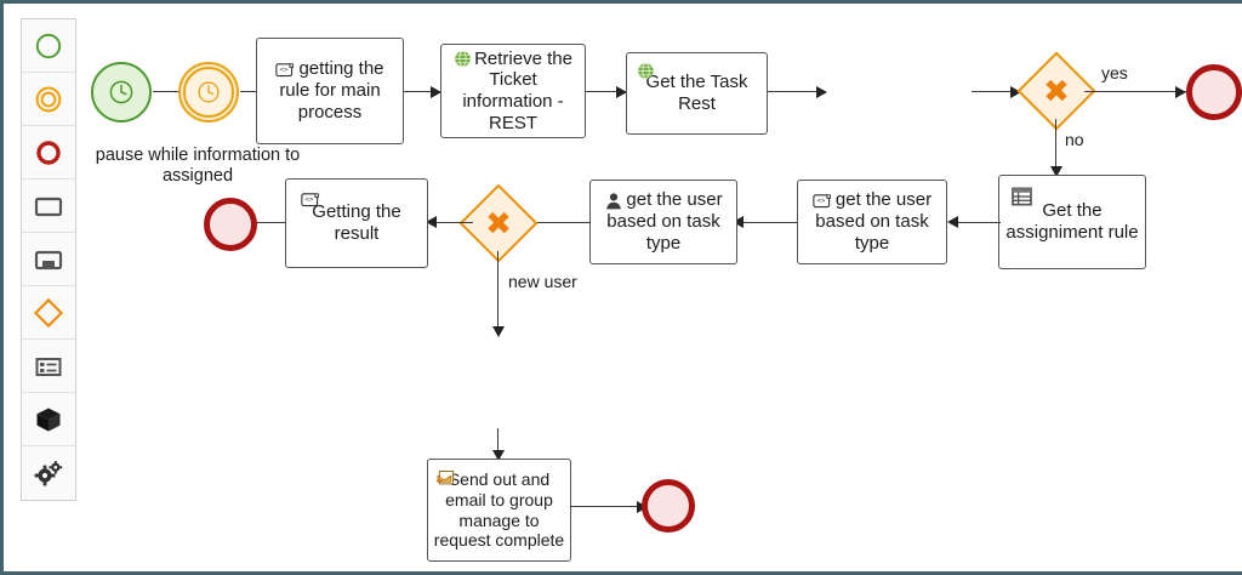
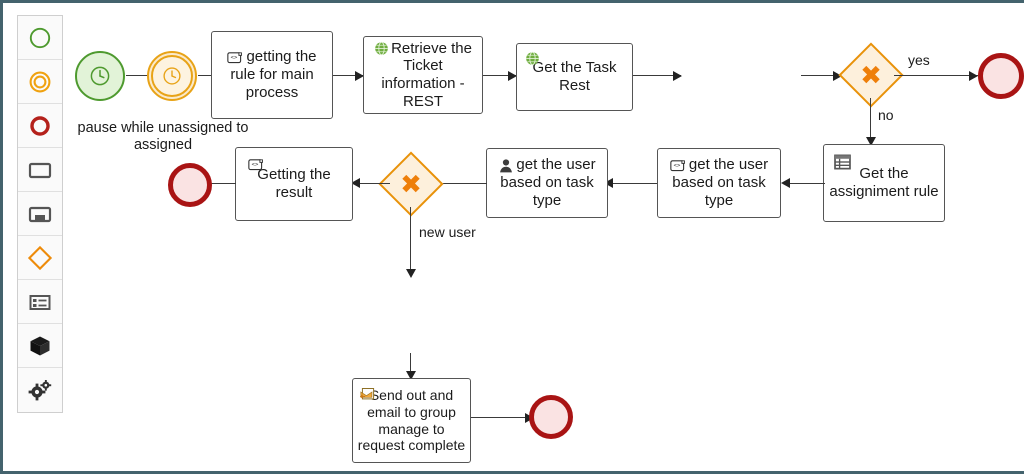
- pause while information to assigned
+ pause while unassigned to assigned
  getting the rule for main process
  Retrieve the Ticket information -REST
  Get the Task Rest
  ✖
  yes
  no
  Get the assigniment rule
  get the user based on task type
  get the user based on task type
  ✖
  Getting the result
  new user
  Send out and email to group manage to request complete
